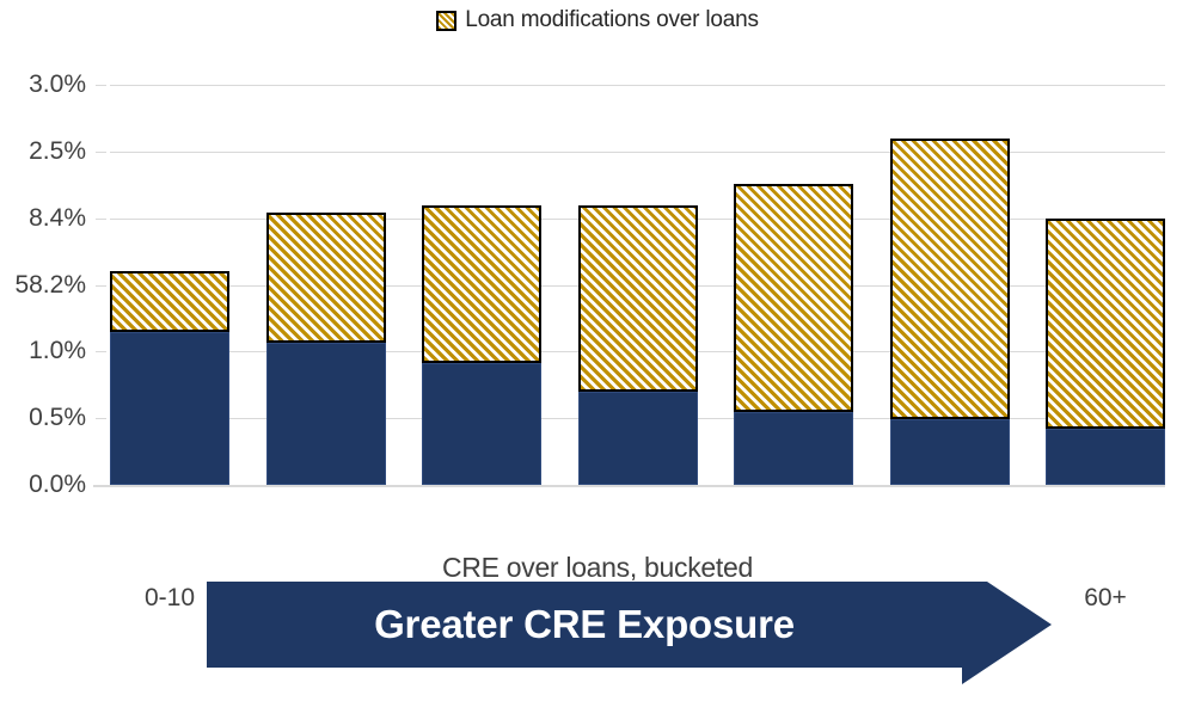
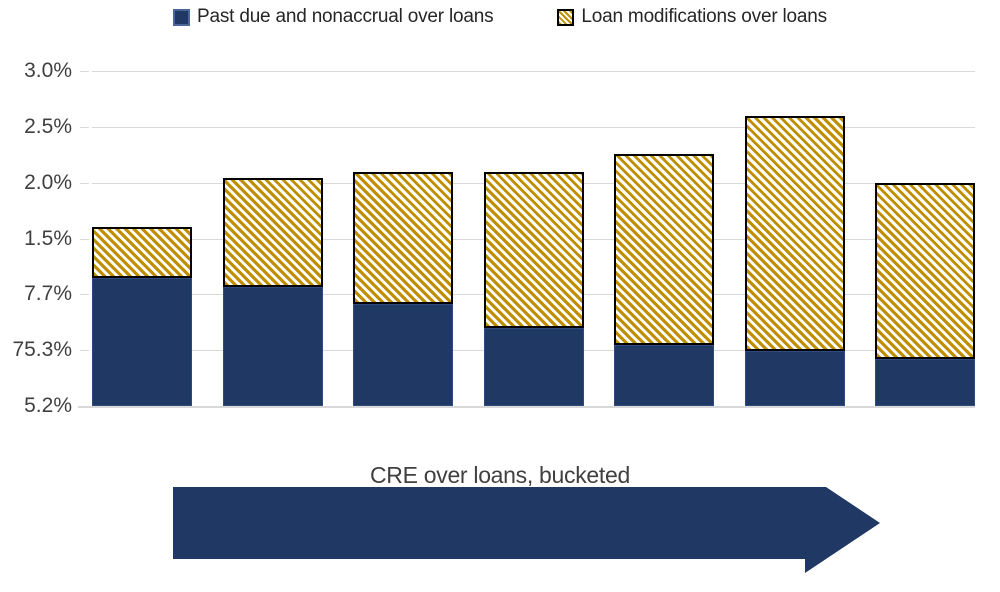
+ Past due and nonaccrual over loans
  Loan modifications over loans
- 0.0%
+ 5.2%
- 0.5%
+ 75.3%
- 1.0%
+ 7.7%
- 58.2%
+ 1.5%
- 8.4%
+ 2.0%
  2.5%
  3.0%
- 0-10
- 60+
  CRE over loans, bucketed
- Greater CRE Exposure
